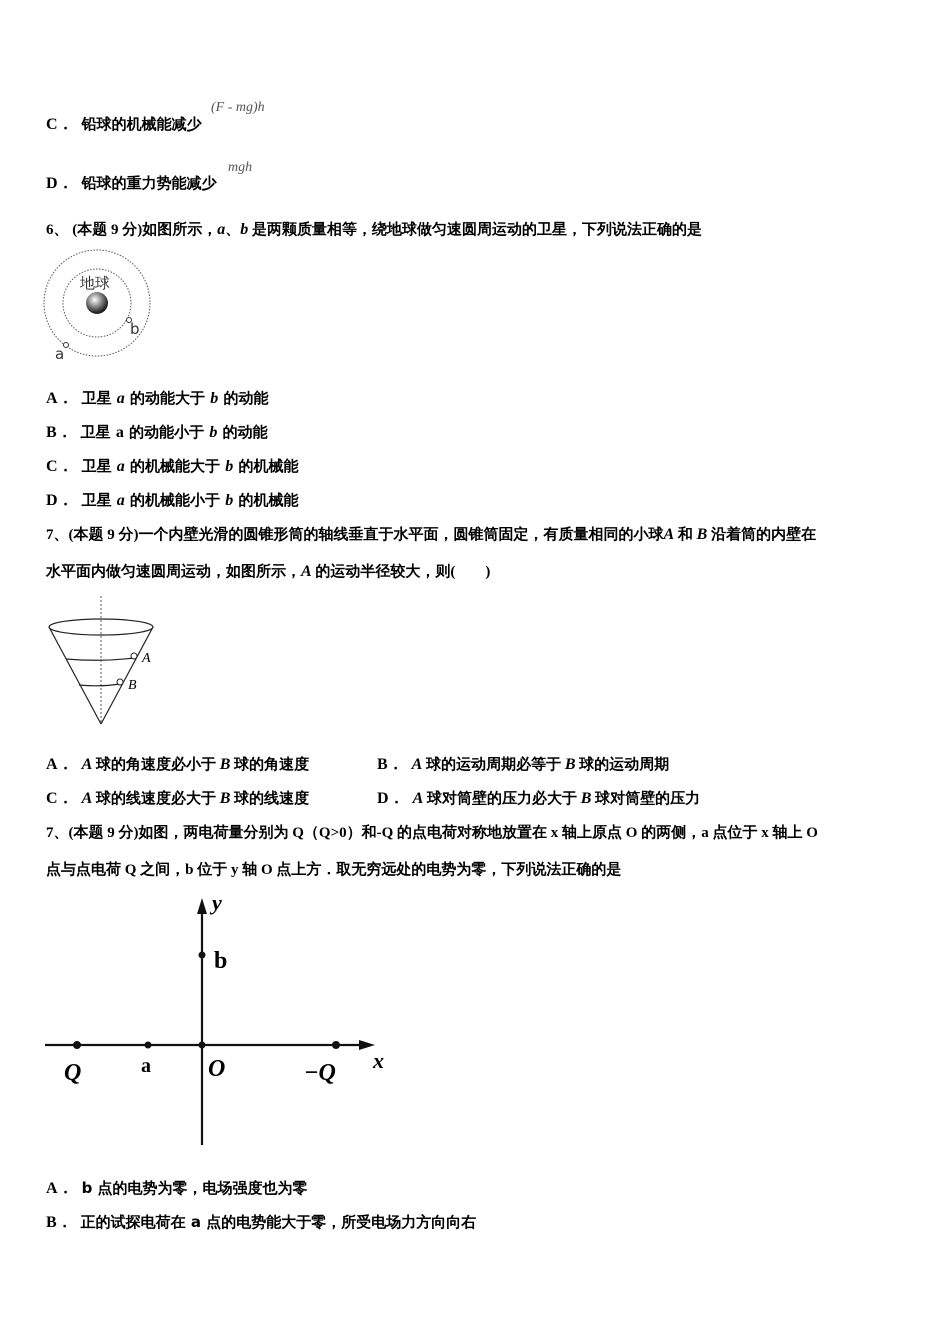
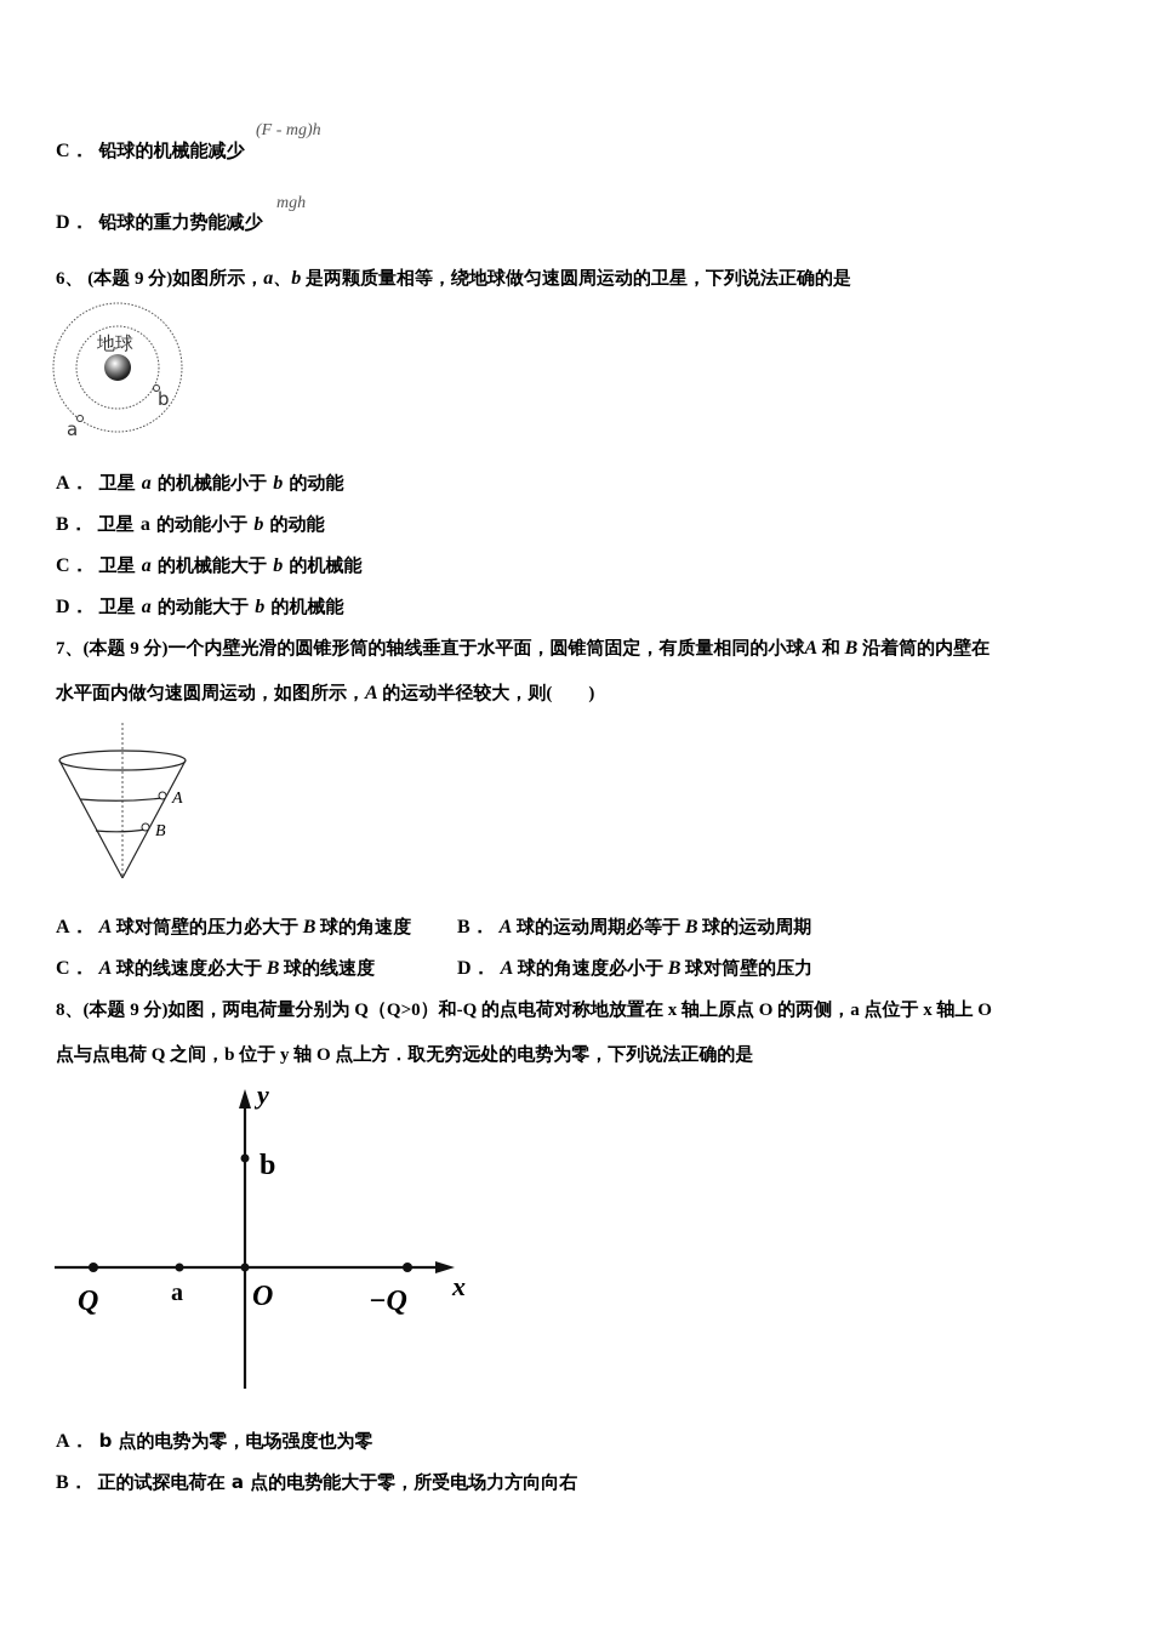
  C． 铅球的机械能减少
  (F - mg)h
  D． 铅球的重力势能减少
  mgh
  6、 (本题 9 分)如图所示，a、b 是两颗质量相等，绕地球做匀速圆周运动的卫星，下列说法正确的是
  地球
  b
  a
- A． 卫星 a 的动能大于 b 的动能
+ A． 卫星 a 的机械能小于 b 的动能
  B． 卫星 a 的动能小于 b 的动能
  C． 卫星 a 的机械能大于 b 的机械能
- D． 卫星 a 的机械能小于 b 的机械能
+ D． 卫星 a 的动能大于 b 的机械能
  7、(本题 9 分)一个内壁光滑的圆锥形筒的轴线垂直于水平面，圆锥筒固定，有质量相同的小球A 和 B 沿着筒的内壁在
  水平面内做匀速圆周运动，如图所示，A 的运动半径较大，则( )
  A
  B
- A． A 球的角速度必小于 B 球的角速度
+ A． A 球对筒壁的压力必大于 B 球的角速度
  B． A 球的运动周期必等于 B 球的运动周期
  C． A 球的线速度必大于 B 球的线速度
- D． A 球对筒壁的压力必大于 B 球对筒壁的压力
+ D． A 球的角速度必小于 B 球对筒壁的压力
- 7、(本题 9 分)如图，两电荷量分别为 Q（Q>0）和-Q 的点电荷对称地放置在 x 轴上原点 O 的两侧，a 点位于 x 轴上 O
+ 8、(本题 9 分)如图，两电荷量分别为 Q（Q>0）和-Q 的点电荷对称地放置在 x 轴上原点 O 的两侧，a 点位于 x 轴上 O
  点与点电荷 Q 之间，b 位于 y 轴 O 点上方．取无穷远处的电势为零，下列说法正确的是
  y
  x
  b
  Q
  a
  O
  −Q
  A． b 点的电势为零，电场强度也为零
  B． 正的试探电荷在 a 点的电势能大于零，所受电场力方向向右
